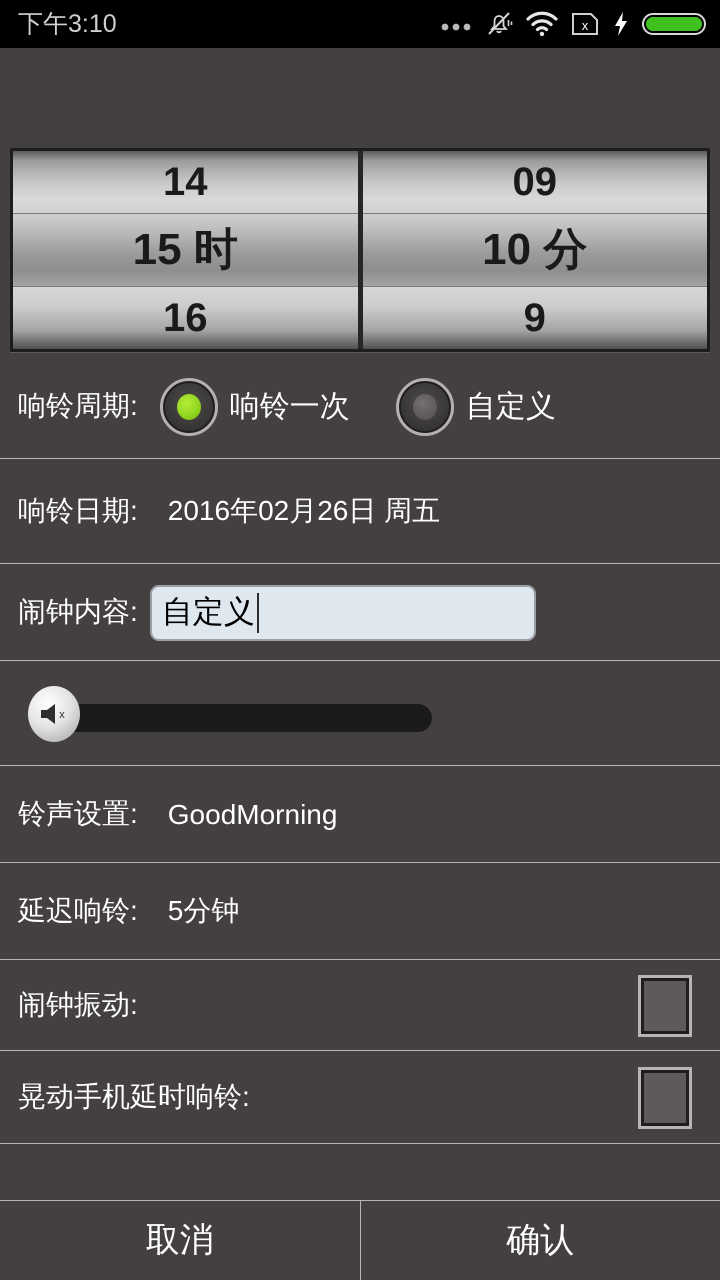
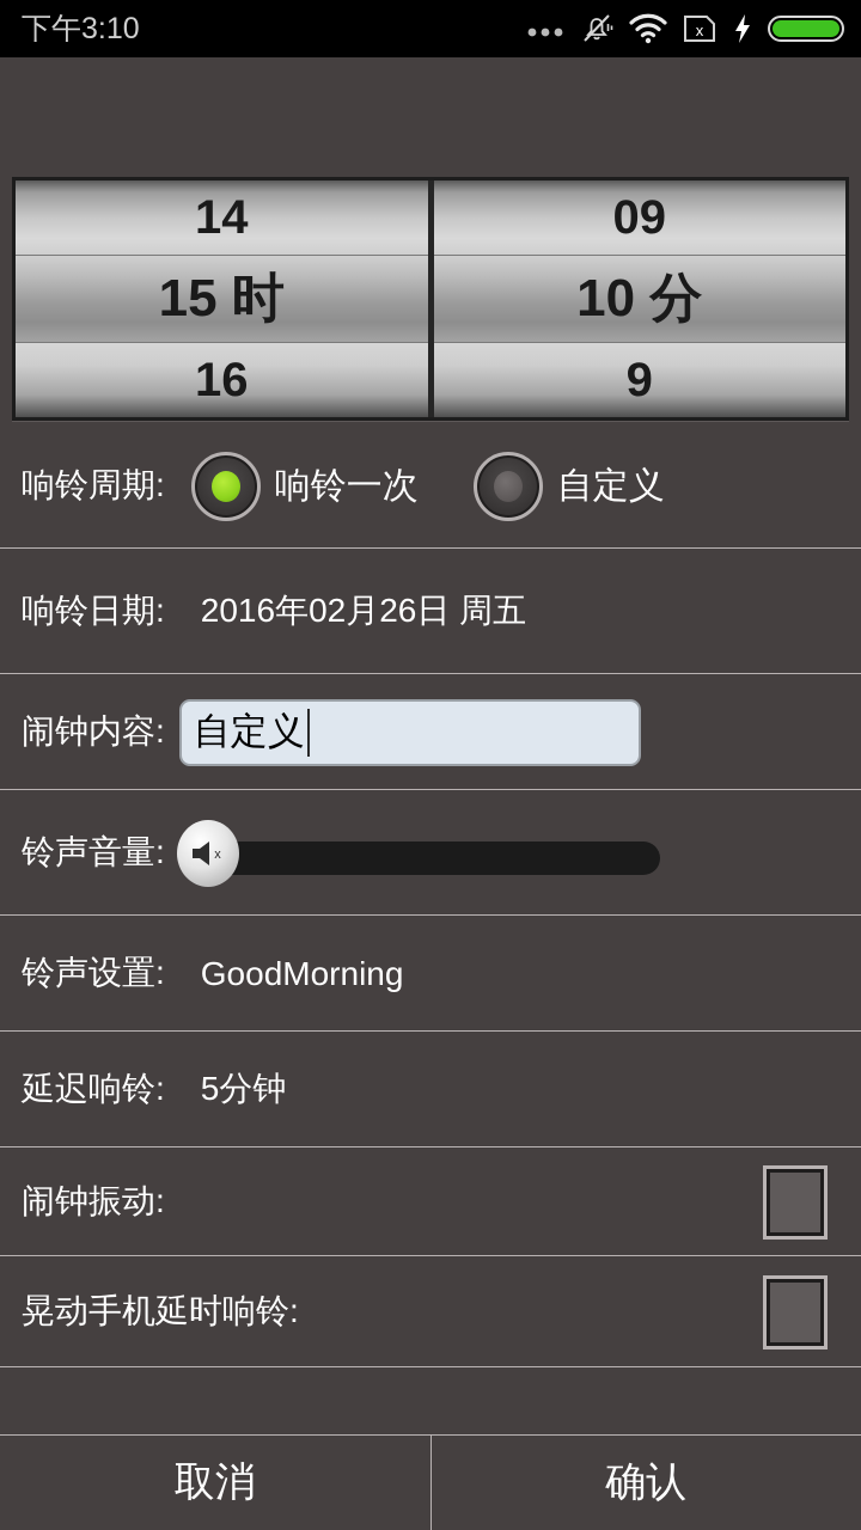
  下午3:10
  x
  14
  15 时
  16
  09
  10 分
  9
  响铃周期:
  响铃一次
  自定义
  响铃日期:
  2016年02月26日 周五
  闹钟内容:
  自定义
+ 铃声音量:
  x
  铃声设置:
  GoodMorning
  延迟响铃:
  5分钟
  闹钟振动:
  晃动手机延时响铃:
  取消
  确认
